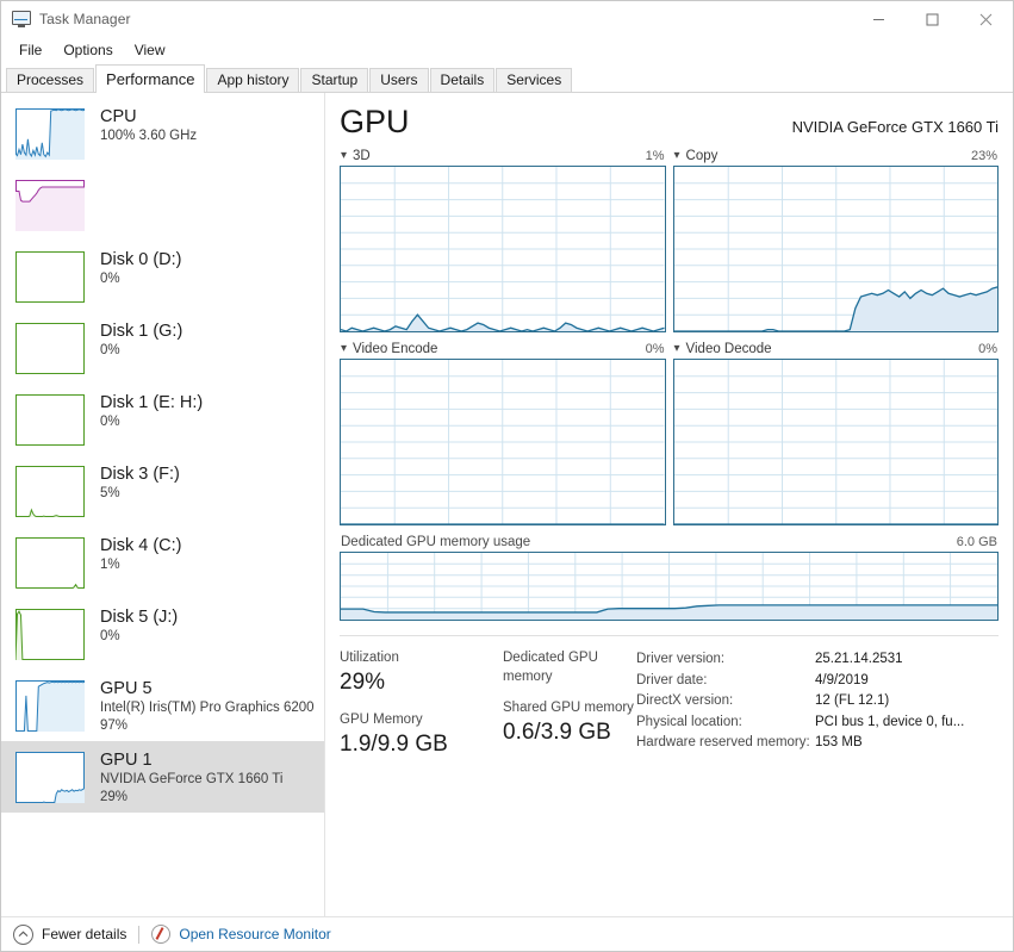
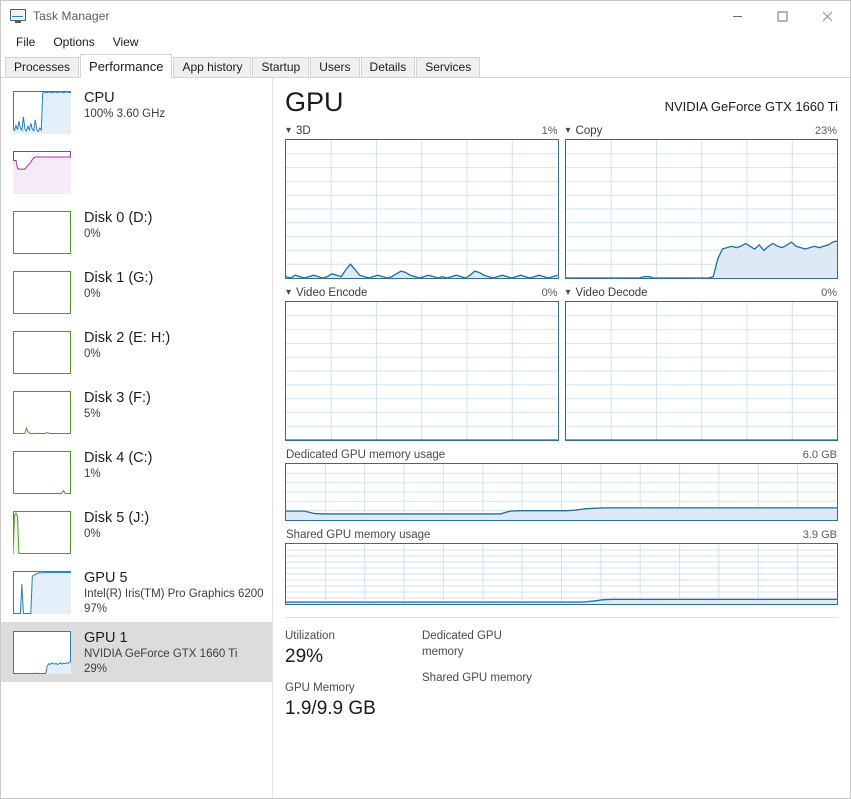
  Task Manager
  File
  Options
  View
  Processes
  Performance
  App history
  Startup
  Users
  Details
  Services
  CPU
  100% 3.60 GHz
  Disk 0 (D:)
  0%
  Disk 1 (G:)
  0%
- Disk 1 (E: H:)
+ Disk 2 (E: H:)
  0%
  Disk 3 (F:)
  5%
  Disk 4 (C:)
  1%
  Disk 5 (J:)
  0%
  GPU 5
  Intel(R) Iris(TM) Pro Graphics 6200
  97%
  GPU 1
  NVIDIA GeForce GTX 1660 Ti
  29%
  GPU
  NVIDIA GeForce GTX 1660 Ti
  ▾
  3D
  1%
  ▾
  Copy
  23%
  ▾
  Video Encode
  0%
  ▾
  Video Decode
  0%
  Dedicated GPU memory usage
  6.0 GB
+ Shared GPU memory usage
+ 3.9 GB
  Utilization
  29%
  GPU Memory
  1.9/9.9 GB
  Dedicated GPU memory
  Shared GPU memory
- 0.6/3.9 GB
- Driver version:
- 25.21.14.2531
- Driver date:
- 4/9/2019
- DirectX version:
- 12 (FL 12.1)
- Physical location:
- PCI bus 1, device 0, fu...
- Hardware reserved memory:
- 153 MB
- Fewer details
- Open Resource Monitor
